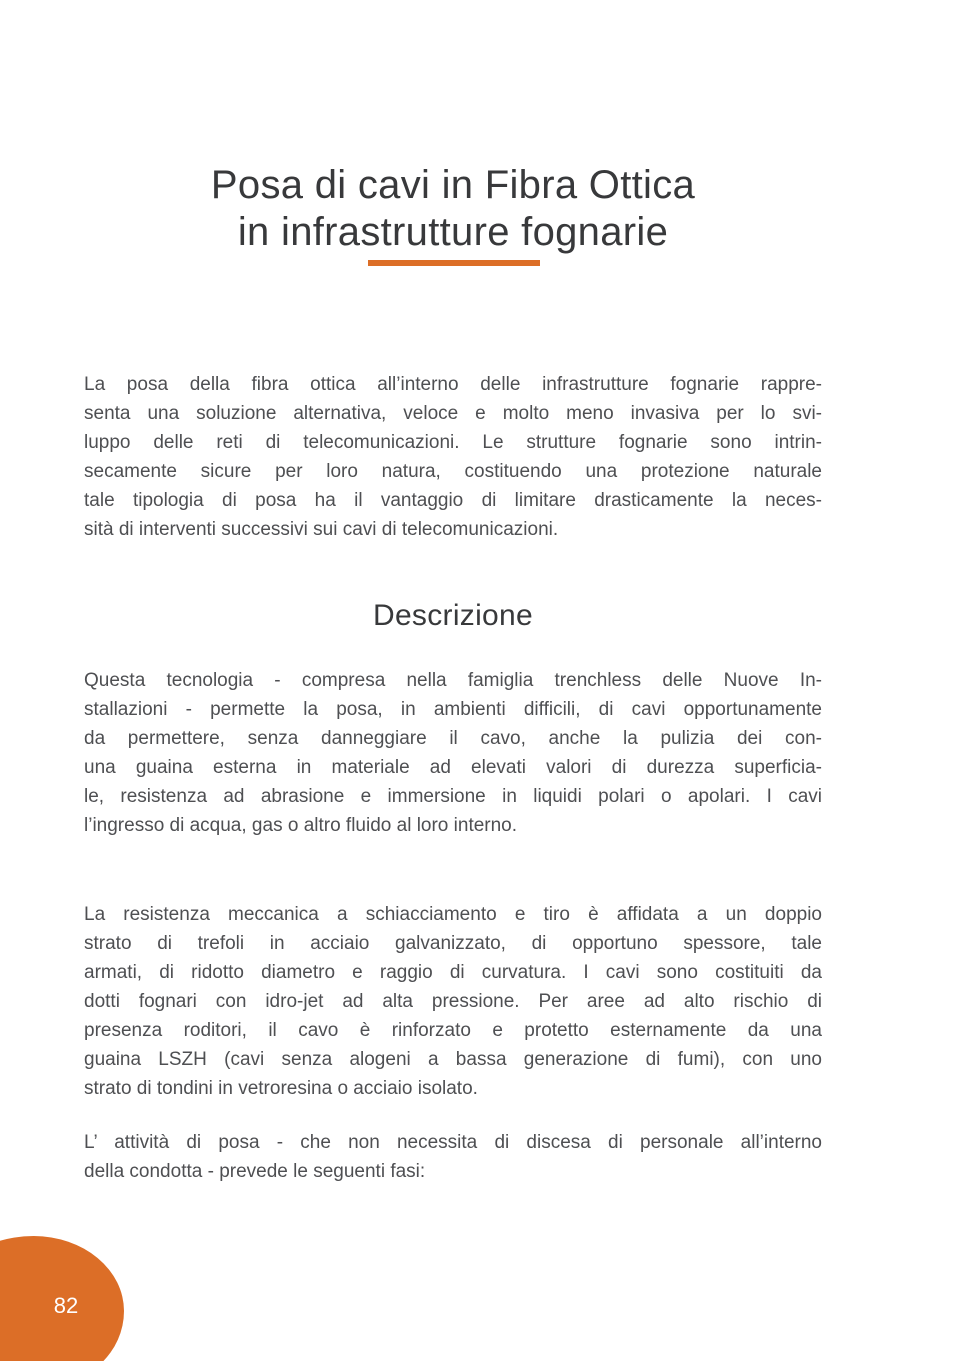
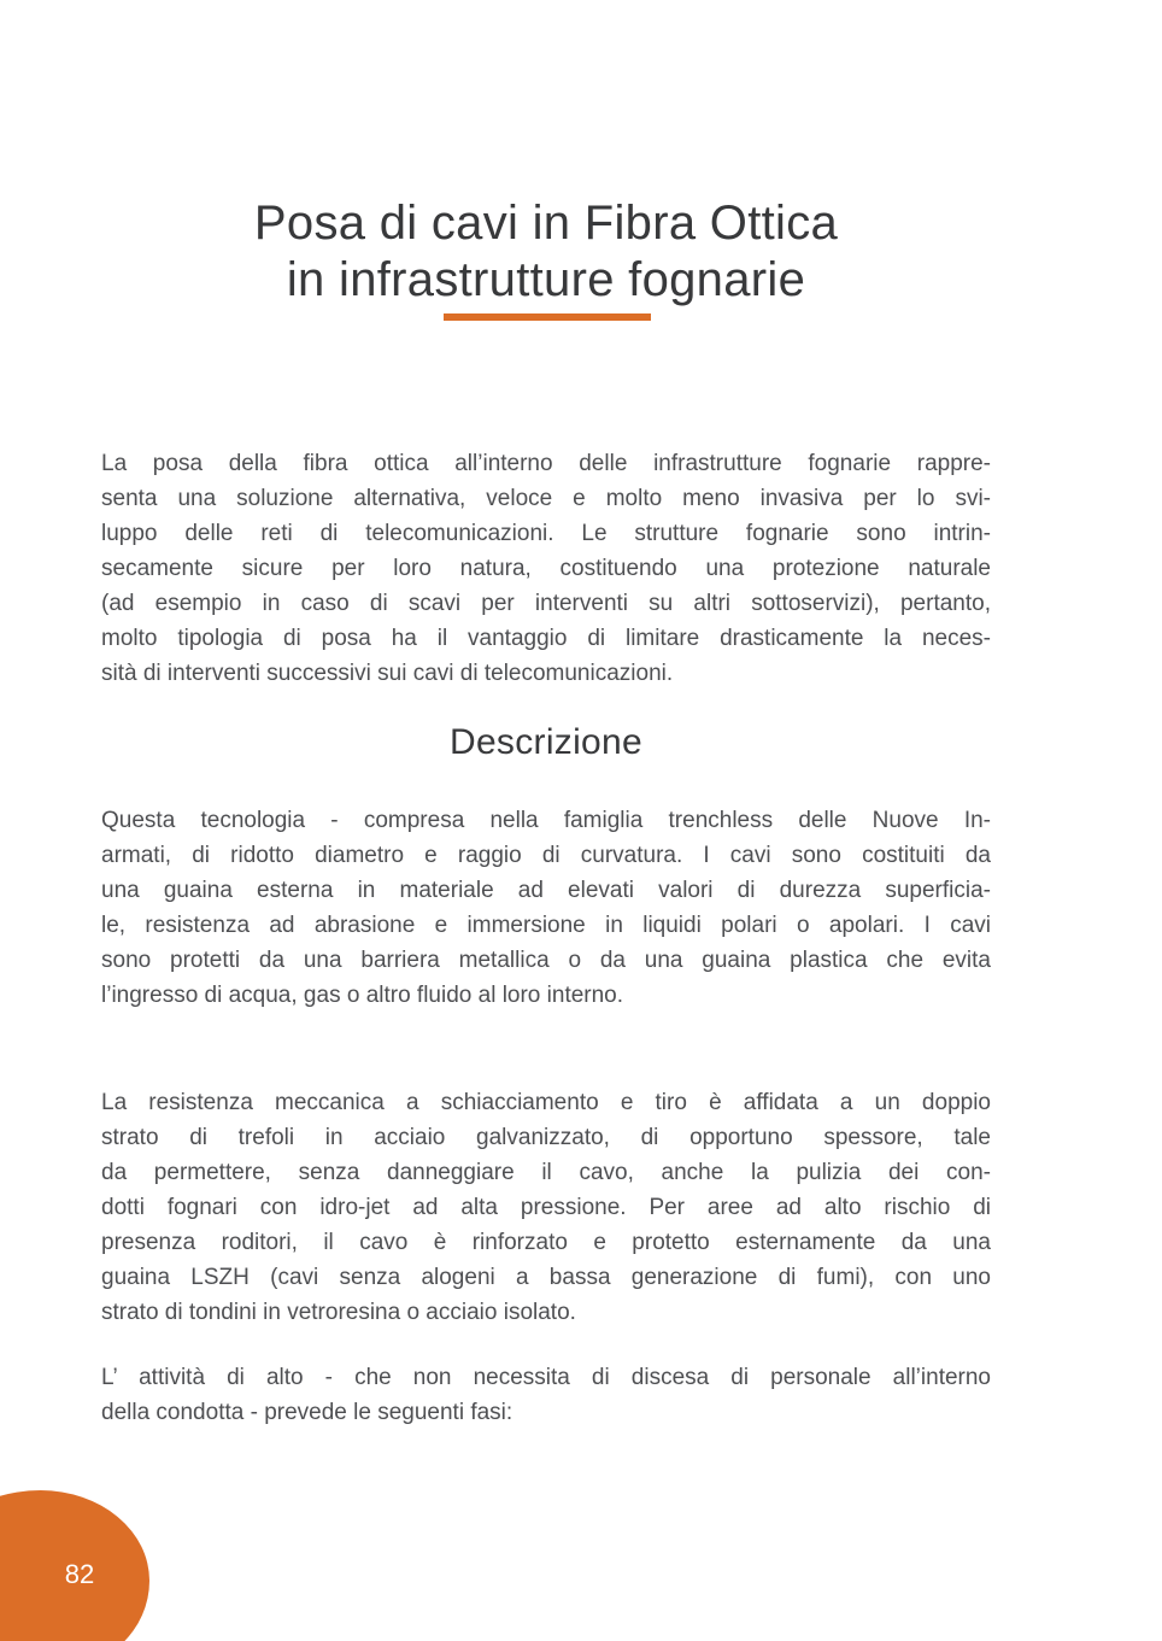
  Posa di cavi in Fibra Ottica
  in infrastrutture fognarie
  La posa della fibra ottica all’interno delle infrastrutture fognarie rappre-
  senta una soluzione alternativa, veloce e molto meno invasiva per lo svi-
  luppo delle reti di telecomunicazioni. Le strutture fognarie sono intrin-
  secamente sicure per loro natura, costituendo una protezione naturale
+ (ad esempio in caso di scavi per interventi su altri sottoservizi), pertanto,
- tale tipologia di posa ha il vantaggio di limitare drasticamente la neces-
+ molto tipologia di posa ha il vantaggio di limitare drasticamente la neces-
  sità di interventi successivi sui cavi di telecomunicazioni.
  Descrizione
  Questa tecnologia - compresa nella famiglia trenchless delle Nuove In-
- stallazioni - permette la posa, in ambienti difficili, di cavi opportunamente
- da permettere, senza danneggiare il cavo, anche la pulizia dei con-
+ armati, di ridotto diametro e raggio di curvatura. I cavi sono costituiti da
  una guaina esterna in materiale ad elevati valori di durezza superficia-
  le, resistenza ad abrasione e immersione in liquidi polari o apolari. I cavi
+ sono protetti da una barriera metallica o da una guaina plastica che evita
  l’ingresso di acqua, gas o altro fluido al loro interno.
  La resistenza meccanica a schiacciamento e tiro è affidata a un doppio
  strato di trefoli in acciaio galvanizzato, di opportuno spessore, tale
- armati, di ridotto diametro e raggio di curvatura. I cavi sono costituiti da
+ da permettere, senza danneggiare il cavo, anche la pulizia dei con-
  dotti fognari con idro-jet ad alta pressione. Per aree ad alto rischio di
  presenza roditori, il cavo è rinforzato e protetto esternamente da una
  guaina LSZH (cavi senza alogeni a bassa generazione di fumi), con uno
  strato di tondini in vetroresina o acciaio isolato.
- L’ attività di posa - che non necessita di discesa di personale all’interno
+ L’ attività di alto - che non necessita di discesa di personale all’interno
  della condotta - prevede le seguenti fasi:
  82
